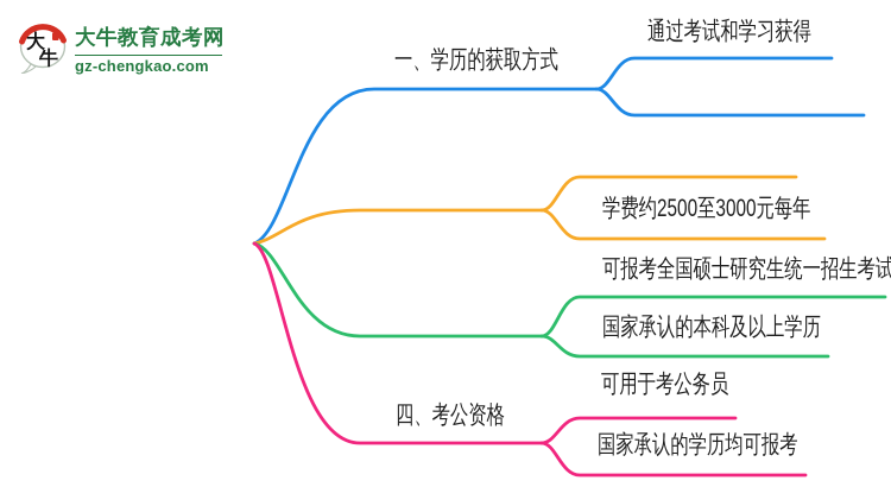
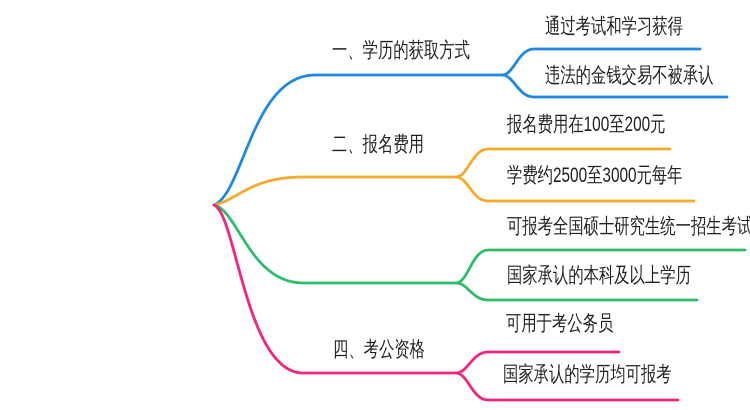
- 大
- 牛
- 大牛教育成考网
- gz-chengkao.com
  一、学历的获取方式
  通过考试和学习获得
+ 违法的金钱交易不被承认
+ 二、报名费用
+ 报名费用在100至200元
  学费约2500至3000元每年
  可报考全国硕士研究生统一招生考试
  国家承认的本科及以上学历
  四、考公资格
  可用于考公务员
  国家承认的学历均可报考
